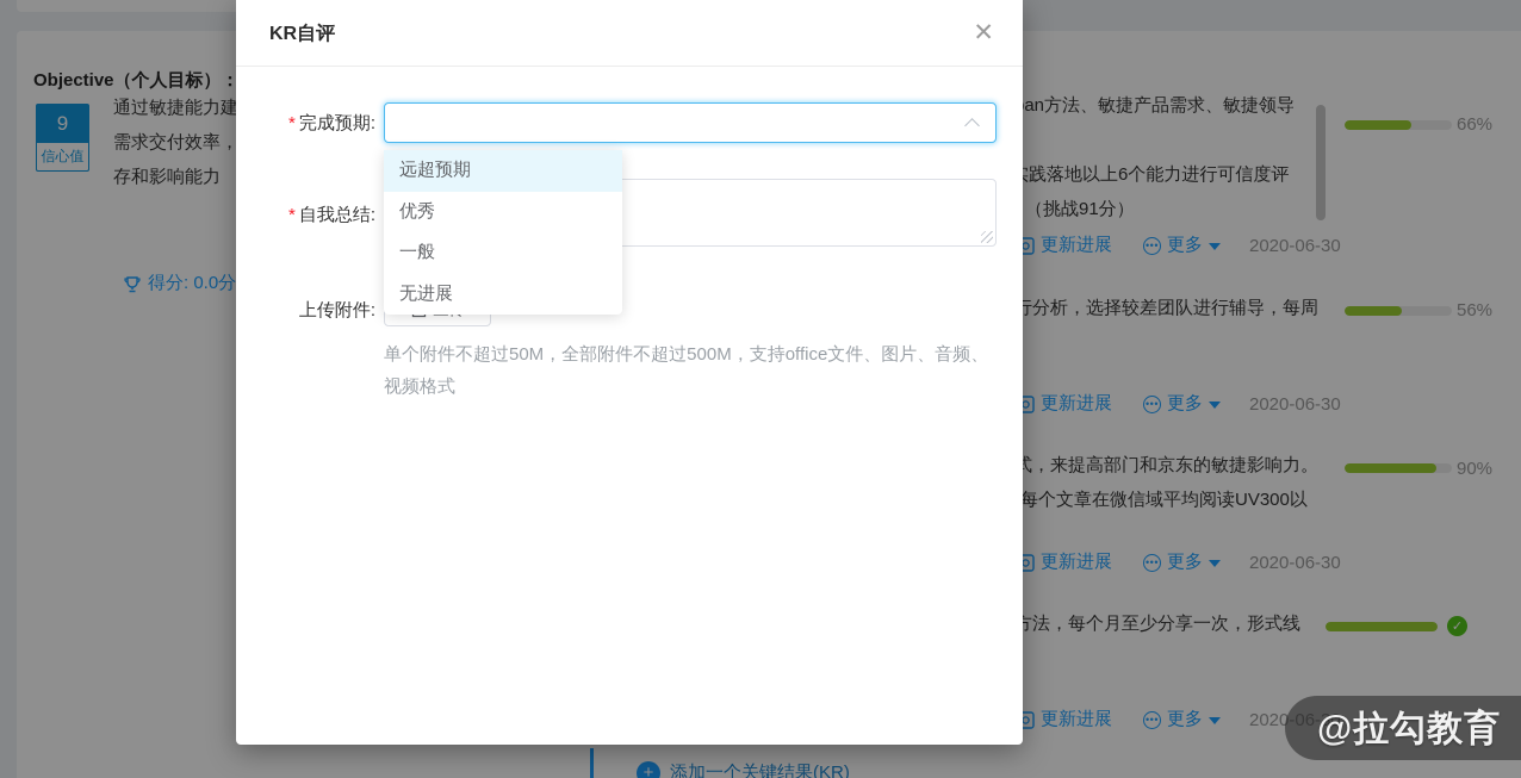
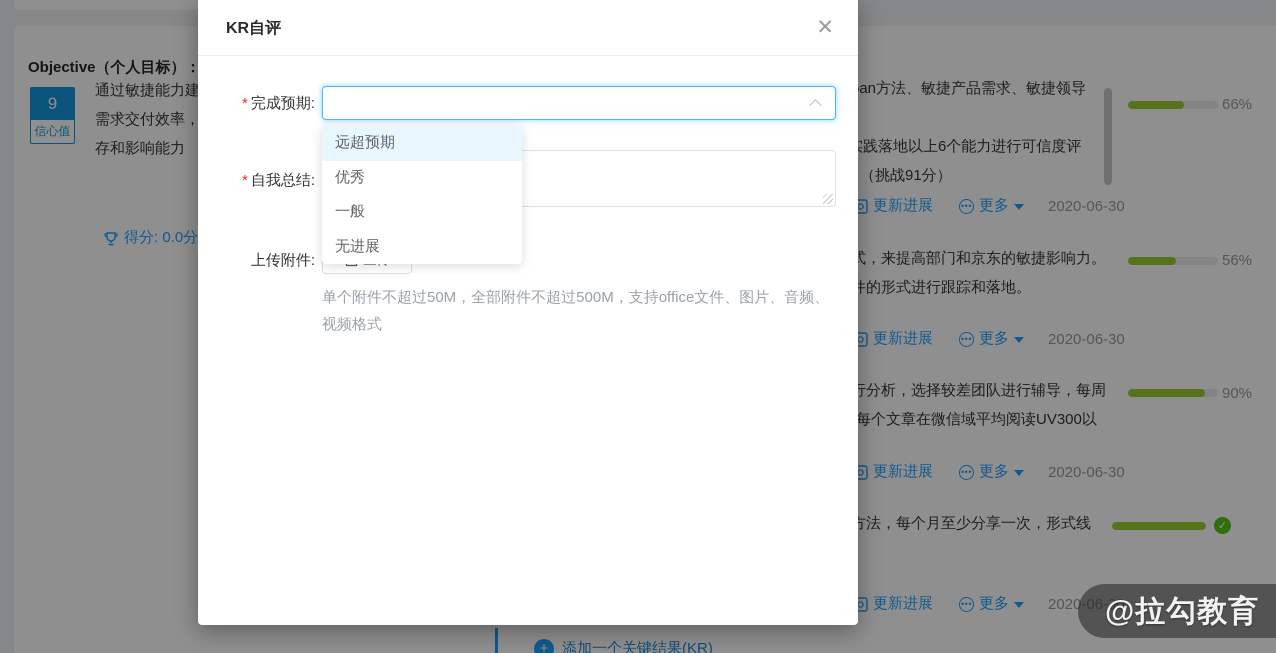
  Objective（个人目标）：
  9
  信心值
  通过敏捷能力建
  需求交付效率，
  存和影响能力
  得分: 0.0分
  an方法、敏捷产品需求、敏捷领导
  践落地以上6个能力进行可信度评
  （挑战91分）
  66%
  更新进展
  •••
  更多
  2020-06-30
- 行分析，选择较差团队进行辅导，每周
+ 式，来提高部门和京东的敏捷影响力。
+ 件的形式进行跟踪和落地。
  56%
  更新进展
  •••
  更多
  2020-06-30
- 式，来提高部门和京东的敏捷影响力。
+ 行分析，选择较差团队进行辅导，每周
  每个文章在微信域平均阅读UV300以
  90%
  更新进展
  •••
  更多
  2020-06-30
  方法，每个月至少分享一次，形式线
  ✓
  更新进展
  •••
  更多
  2020-06-30
  +
  添加一个关键结果(KR)
  KR自评
  ✕
  * 完成预期:
  * 自我总结:
  上传附件:
  单个附件不超过50M，全部附件不超过500M，支持office文件、图片、音频、视频格式
  远超预期
  优秀
  一般
  无进展
  @拉勾教育
